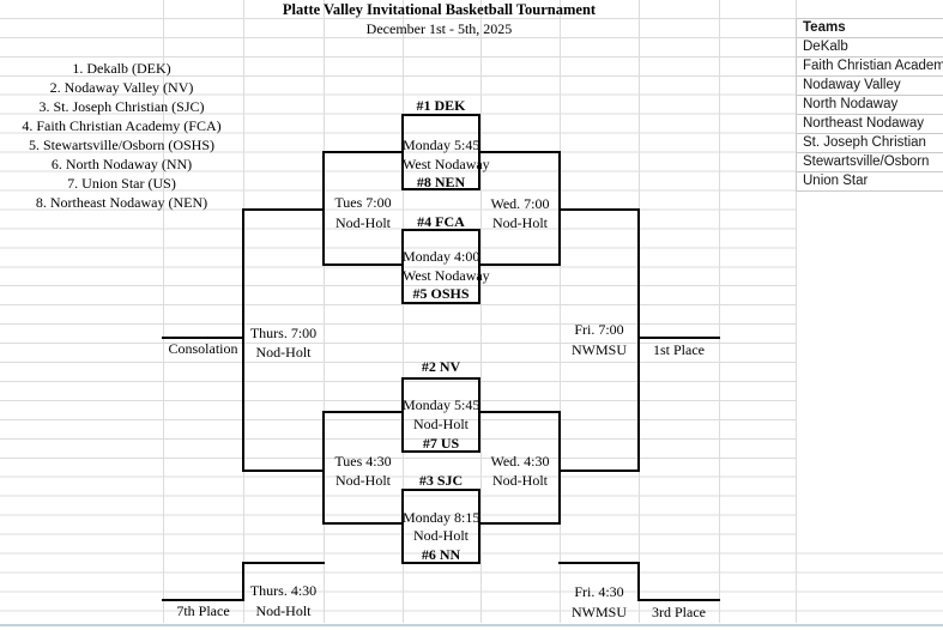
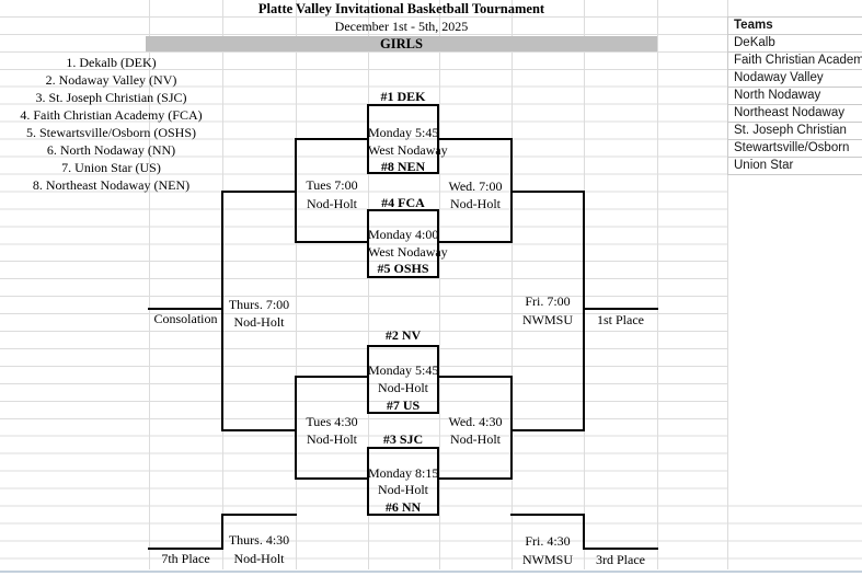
  Platte Valley Invitational Basketball Tournament
  December 1st - 5th, 2025
+ GIRLS
  1. Dekalb (DEK)
  2. Nodaway Valley (NV)
  3. St. Joseph Christian (SJC)
  4. Faith Christian Academy (FCA)
  5. Stewartsville/Osborn (OSHS)
  6. North Nodaway (NN)
  7. Union Star (US)
  8. Northeast Nodaway (NEN)
  #1 DEK
  Monday 5:45
  West Nodawy
  #8 NEN
  #4 FCA
  Monday 4:00
  West Nodawy
  #5 OSHS
  #2 NV
  Monday 5:45
  Nod-Holt
  #7 US
  #3 SJC
  Monday 8:15
  Nod-Holt
  #6 NN
  Tues 7:00
  Nod-Holt
  Tues 4:30
  Nod-Holt
  Wed. 7:00
  Nod-Holt
  Wed. 4:30
  Nod-Holt
  Thurs. 7:00
  Nod-Holt
  Consolation
  Fri. 7:00
  NWMSU
  1st Place
  Thurs. 4:30
  Nod-Holt
  7th Place
  Fri. 4:30
  NWMSU
  3rd Place
  Teams
  DeKalb
  Faith Christian Academ
  Nodaway Valley
  North Nodaway
  Northeast Nodaway
  St. Joseph Christian
  Stewartsville/Osborn
  Union Star
